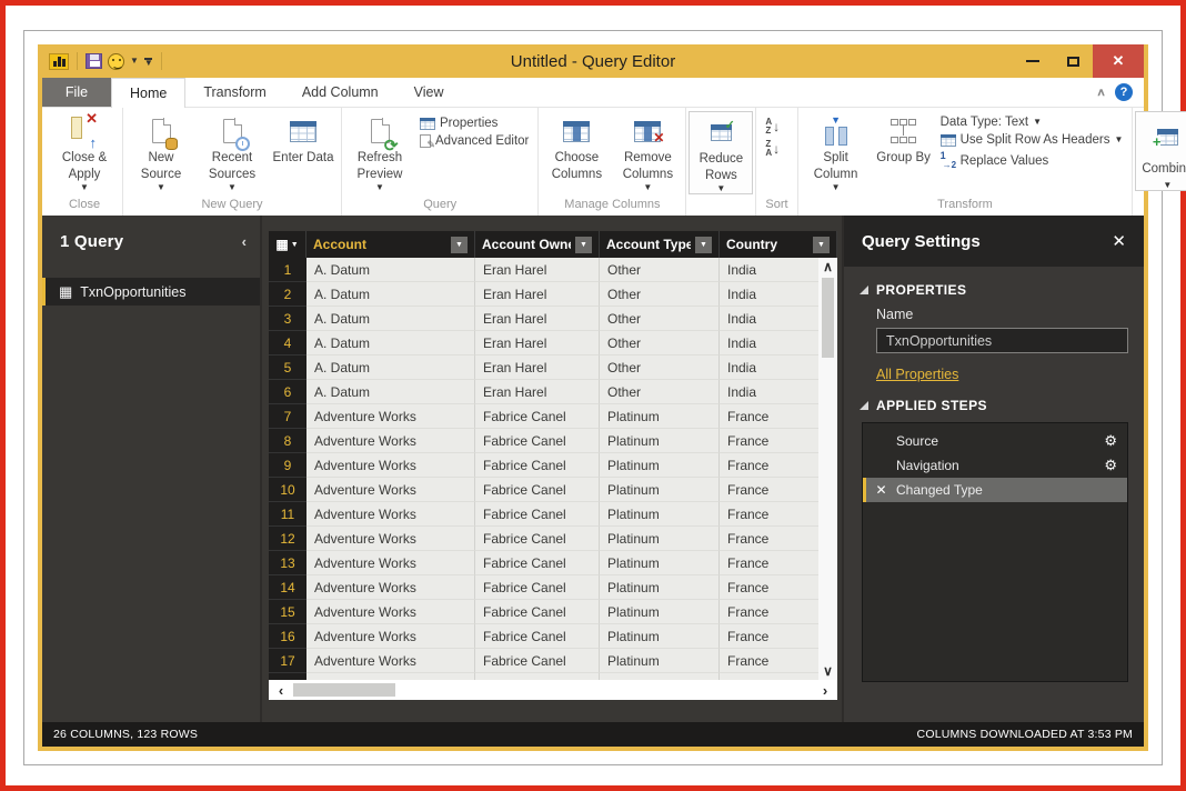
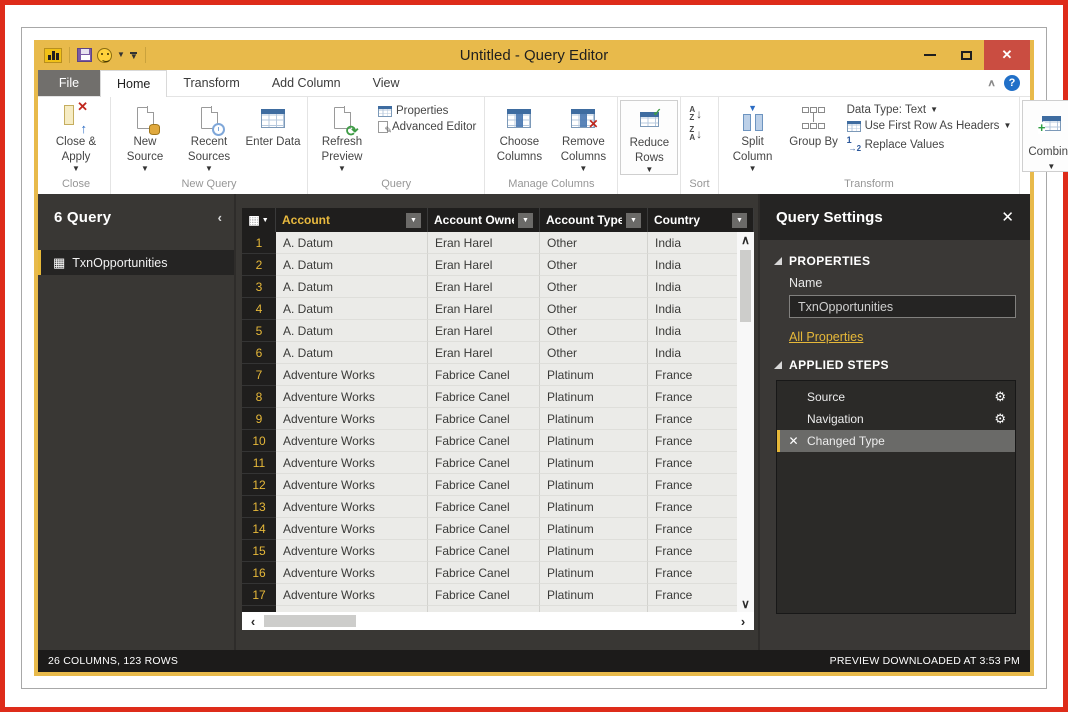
  Untitled - Query Editor
  ▼
  ▼
  ✕
  File
  Home
  Transform
  Add Column
  View
  ∧
  ?
  ✕
  ↑
  Close & Apply
  ▼
  Close
  New Source
  ▼
  Recent Sources
  ▼
  Enter Data
  New Query
  ⟳
  Refresh Preview
  ▼
  Properties
  Advanced Editor
  Query
  Choose Columns
  ✕
  Remove Columns
  ▼
  Manage Columns
  ✓
  Reduce Rows
  ▼
  A
  Z
  ↓
  Z
  A
  ↓
  Sort
  Split Column
  ▼
  Group By
  Data Type: Text
  ▼
- Use Split Row As Headers
+ Use First Row As Headers
  ▼
  1
  →2
  Replace Values
  Transform
  +
  Combin
  ▼
- 1 Query
+ 6 Query
  ‹
  ▦
  TxnOpportunities
  ▦
  Account
  Account Own
  Account Type
  Country
  1
  A. Datum
  Eran Harel
  Other
  India
  2
  A. Datum
  Eran Harel
  Other
  India
  3
  A. Datum
  Eran Harel
  Other
  India
  4
  A. Datum
  Eran Harel
  Other
  India
  5
  A. Datum
  Eran Harel
  Other
  India
  6
  A. Datum
  Eran Harel
  Other
  India
  7
  Adventure Works
  Fabrice Canel
  Platinum
  France
  8
  Adventure Works
  Fabrice Canel
  Platinum
  France
  9
  Adventure Works
  Fabrice Canel
  Platinum
  France
  10
  Adventure Works
  Fabrice Canel
  Platinum
  France
  11
  Adventure Works
  Fabrice Canel
  Platinum
  France
  12
  Adventure Works
  Fabrice Canel
  Platinum
  France
  13
  Adventure Works
  Fabrice Canel
  Platinum
  France
  14
  Adventure Works
  Fabrice Canel
  Platinum
  France
  15
  Adventure Works
  Fabrice Canel
  Platinum
  France
  16
  Adventure Works
  Fabrice Canel
  Platinum
  France
  17
  Adventure Works
  Fabrice Canel
  Platinum
  France
  ∧
  ∨
  ‹
  ›
  Query Settings
  ✕
  PROPERTIES
  Name
  TxnOpportunities All Properties
  APPLIED STEPS
  Source
  ⚙
  Navigation
  ⚙
  ✕
  Changed Type
  26 COLUMNS, 123 ROWS
- COLUMNS DOWNLOADED AT 3:53 PM
+ PREVIEW DOWNLOADED AT 3:53 PM
